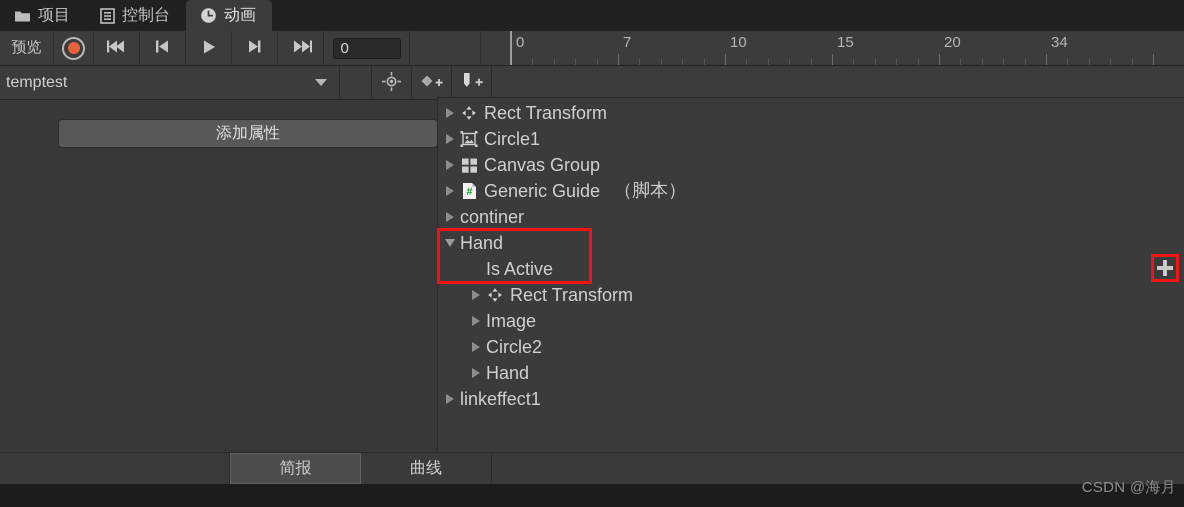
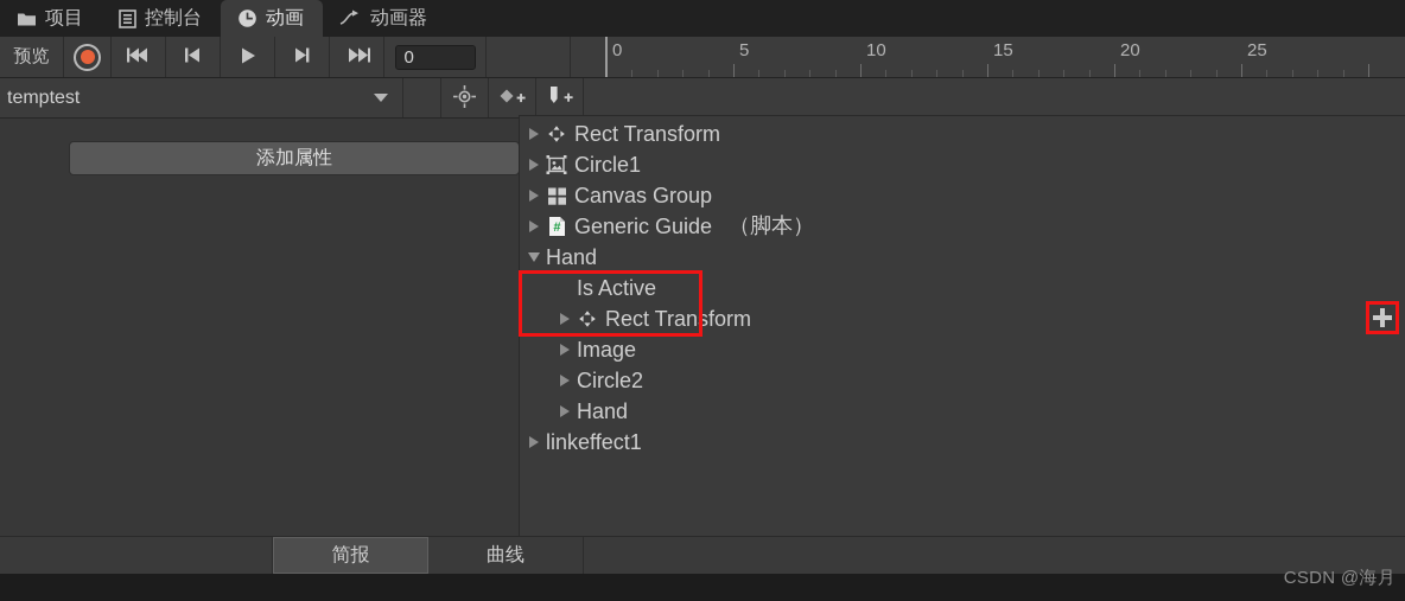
  项目
  控制台
  动画
+ 动画器
  预览
  0
  0
- 7
+ 5
  10
  15
  20
- 34
+ 25
  temptest
  添加属性
  Rect Transform
  Circle1
  Canvas Group
  #
  Generic Guide
  （脚本）
- continer
  Hand
  Is Active
  Rect Transform
  Image
  Circle2
  Hand
  linkeffect1
  简报
  曲线
  CSDN @海月
